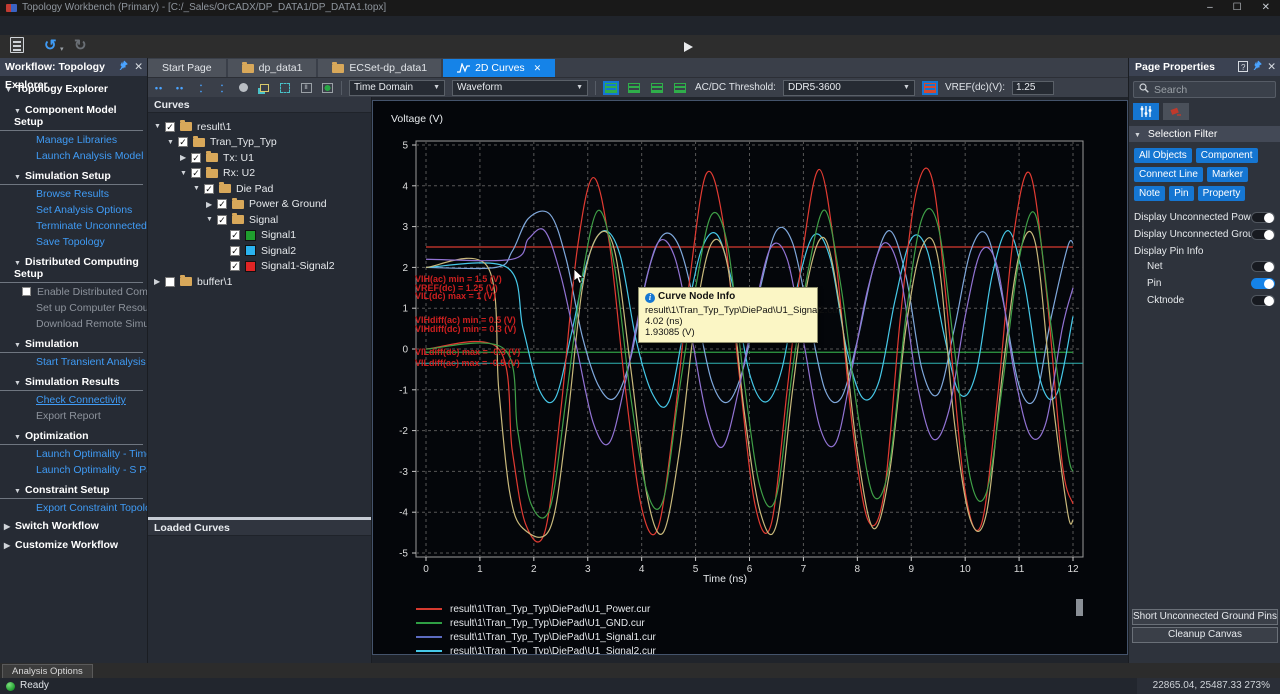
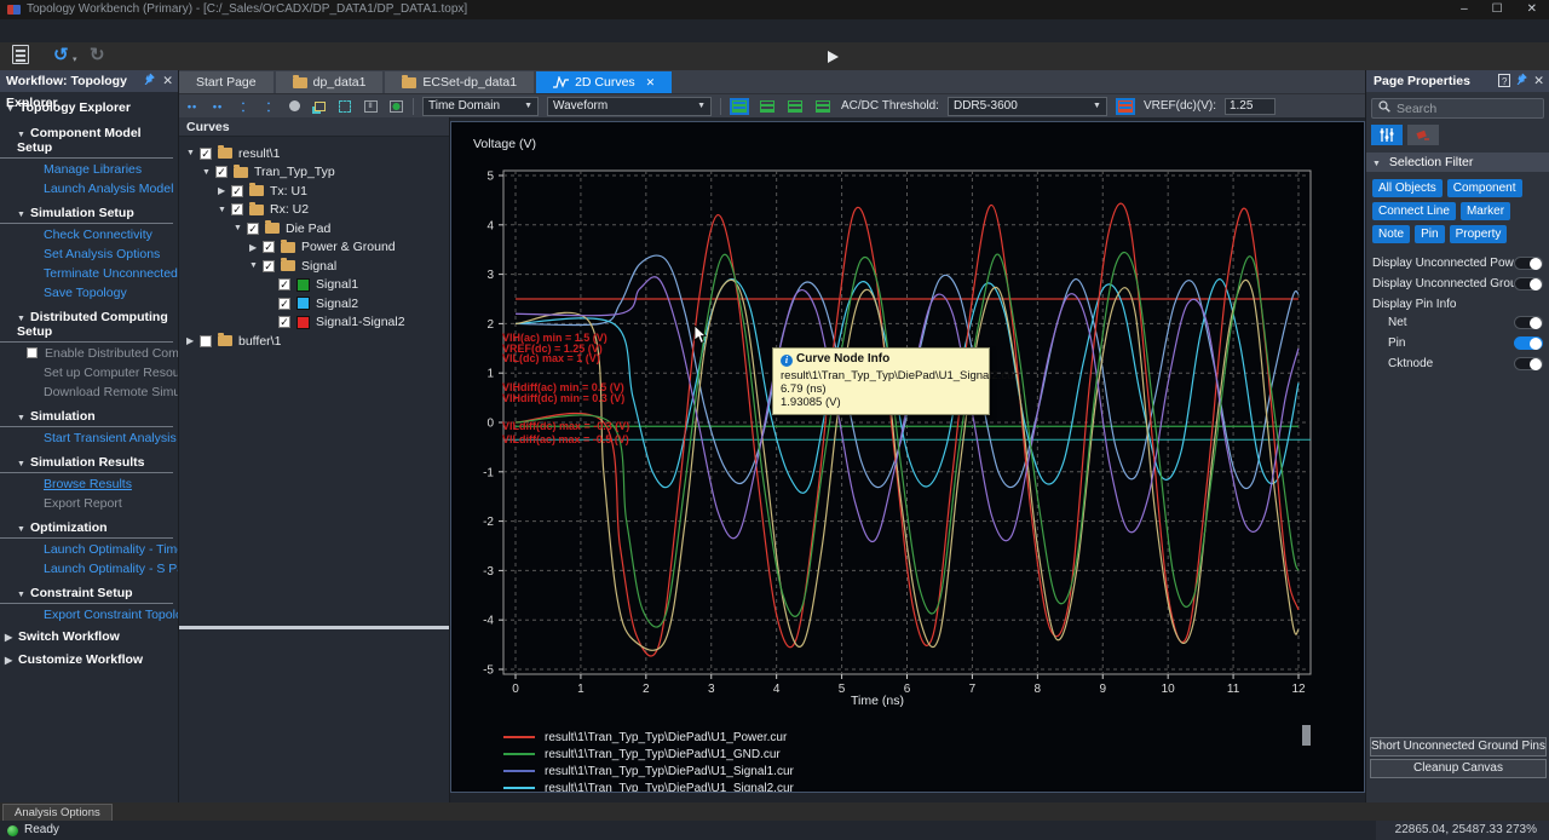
  Topology Workbench (Primary) - [C:/_Sales/OrCADX/DP_DATA1/DP_DATA1.topx]
  –
  ☐
  ✕
  ↺
  ↻
  Workflow: Topology Explorer
  ✕
  Component Model Setup
  Manage Libraries
  Launch Analysis Model
  Simulation Setup
- Browse Results
+ Check Connectivity
  Set Analysis Options
  Terminate Unconnected
  Save Topology
  Distributed Computing Setup
  Enable Distributed Com
  Set up Computer Resou
  Download Remote Simu
  Simulation
  Start Transient Analysis
  Simulation Results
- Check Connectivity
+ Browse Results
  Export Report
  Optimization
  Launch Optimality - Tim
  Launch Optimality - S P
  Constraint Setup
  Export Constraint Topol
  ▶ Switch Workflow
  ▶ Customize Workflow
  Start Page
  dp_data1
  ECSet-dp_data1
  2D Curves
  ✕
  ••
  ••
  ⁚
  ⁚
  Time Domain
  Waveform
  AC/DC Threshold:
  DDR5-3600
  VREF(dc)(V):
  1.25
  Curves
  ✓
  result\1
  ✓
  Tran_Typ_Typ
  ▶
  ✓
  Tx: U1
  ✓
  Rx: U2
  ✓
  Die Pad
  ▶
  ✓
  Power & Ground
  ✓
  Signal
  ✓
  Signal1
  ✓
  Signal2
  ✓
  Signal1-Signal2
  ▶
  buffer\1
- Loaded Curves
  0
  1
  2
  3
  4
  5
  6
  7
  8
  9
  10
  11
  12
  -5
  -4
  -3
  -2
  -1
  0
  1
  2
  3
  4
  5
  Voltage (V)
  Time (ns)
  result\1\Tran_Typ_Typ\DiePad\U1_Power.cur
  result\1\Tran_Typ_Typ\DiePad\U1_GND.cur
  result\1\Tran_Typ_Typ\DiePad\U1_Signal1.cur
  result\1\Tran_Typ_Typ\DiePad\U1_Signal2.cur
  i Curve Node Info
  result\1\Tran_Typ_Typ\DiePad\U1_Signal2.cur
- 4.02 (ns)
+ 6.79 (ns)
  1.93085 (V)
  VIH(ac) min = 1.5 (V)
  VREF(dc) = 1.25 (V)
  VIL(dc) max = 1 (V)
  VIHdiff(ac) min = 0.5 (V)
  VIHdiff(dc) min = 0.3 (V)
  VILdiff(dc) max = -0.3 (V)
  VILdiff(ac) max = -0.5 (V)
  Page Properties
  ?
  ✕
  Search
  Selection Filter
  All Objects
  Component
  Connect Line
  Marker
  Note
  Pin
  Property
  Display Unconnected Pow
  Display Unconnected Gro
  Display Pin Info
  Net
  Pin
  Cktnode
  Short Unconnected Ground Pins
  Cleanup Canvas
  Analysis Options
  Ready
  22865.04, 25487.33 273%
